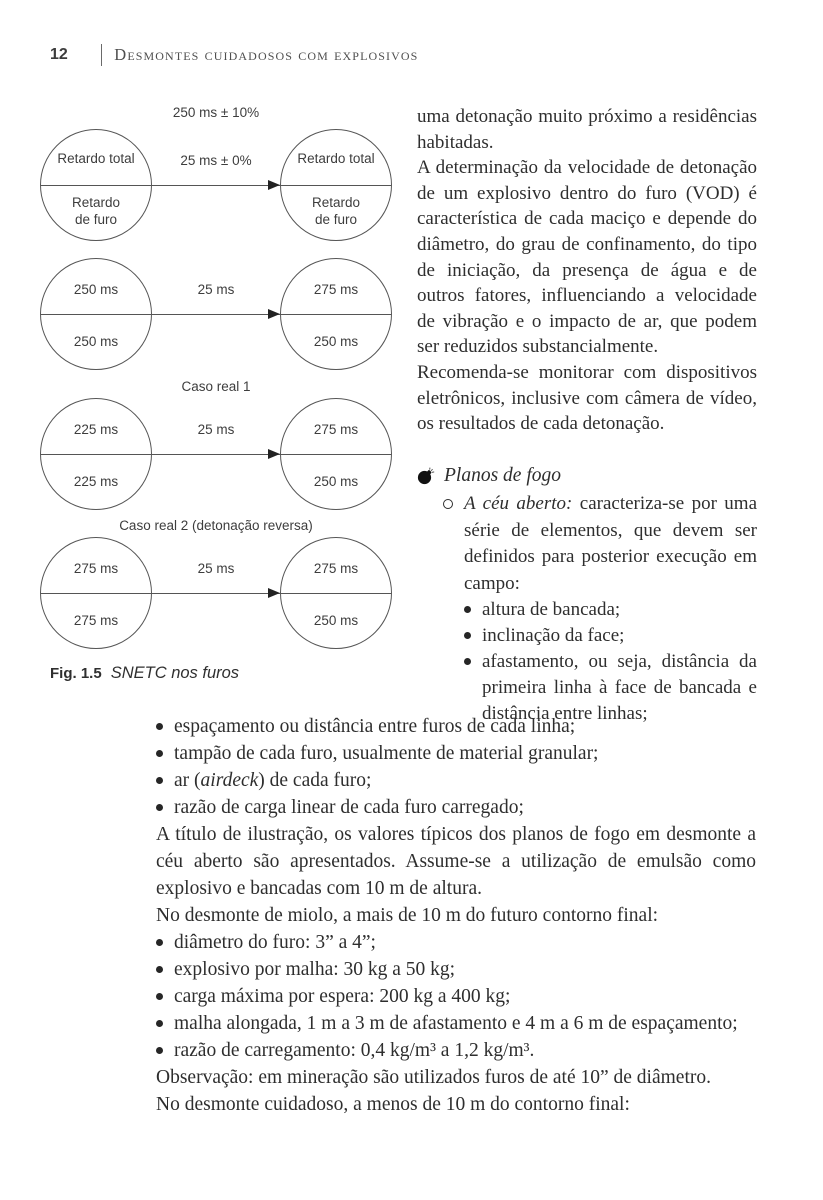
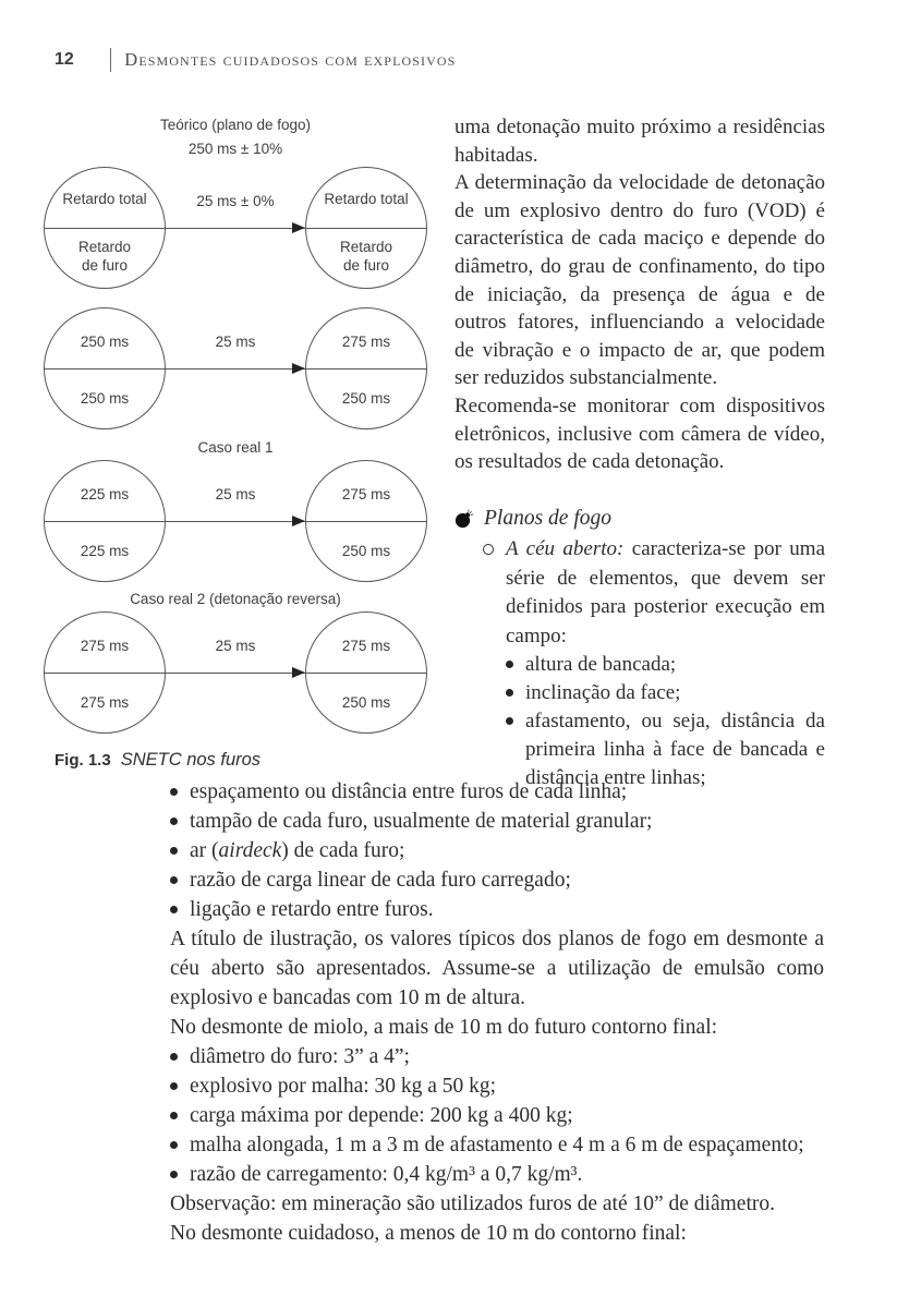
  12
  Desmontes cuidadosos com explosivos
+ Teórico (plano de fogo)
  250 ms ± 10%
  Retardo total
  Retardo
  de furo
  25 ms ± 0%
  Retardo total
  Retardo
  de furo
  250 ms
  250 ms
  25 ms
  275 ms
  250 ms
  Caso real 1
  225 ms
  225 ms
  25 ms
  275 ms
  250 ms
  Caso real 2 (detonação reversa)
  275 ms
  275 ms
  25 ms
  275 ms
  250 ms
- Fig. 1.5 SNETC nos furos
+ Fig. 1.3 SNETC nos furos
  uma detonação muito próximo a residências habitadas.
  A determinação da velocidade de detonação de um explosivo dentro do furo (VOD) é característica de cada maciço e depende do diâmetro, do grau de confinamento, do tipo de iniciação, da presença de água e de outros fatores, influenciando a velocidade de vibração e o impacto de ar, que podem ser reduzidos substancialmente.
  Recomenda-se monitorar com dispositivos eletrônicos, inclusive com câmera de vídeo, os resultados de cada detonação.
  Planos de fogo
  A céu aberto: caracteriza-se por uma série de elementos, que devem ser definidos para posterior execução em campo:
  altura de bancada;
  inclinação da face;
  afastamento, ou seja, distância da primeira linha à face de bancada e distância entre linhas;
  espaçamento ou distância entre furos de cada linha;
  tampão de cada furo, usualmente de material granular;
  ar (airdeck) de cada furo;
  razão de carga linear de cada furo carregado;
+ ligação e retardo entre furos.
  A título de ilustração, os valores típicos dos planos de fogo em desmonte a céu aberto são apresentados. Assume-se a utilização de emulsão como explosivo e bancadas com 10 m de altura.
  No desmonte de miolo, a mais de 10 m do futuro contorno final:
  diâmetro do furo: 3” a 4”;
  explosivo por malha: 30 kg a 50 kg;
- carga máxima por espera: 200 kg a 400 kg;
+ carga máxima por depende: 200 kg a 400 kg;
  malha alongada, 1 m a 3 m de afastamento e 4 m a 6 m de espaçamento;
- razão de carregamento: 0,4 kg/m³ a 1,2 kg/m³.
+ razão de carregamento: 0,4 kg/m³ a 0,7 kg/m³.
  Observação: em mineração são utilizados furos de até 10” de diâmetro.
  No desmonte cuidadoso, a menos de 10 m do contorno final:
